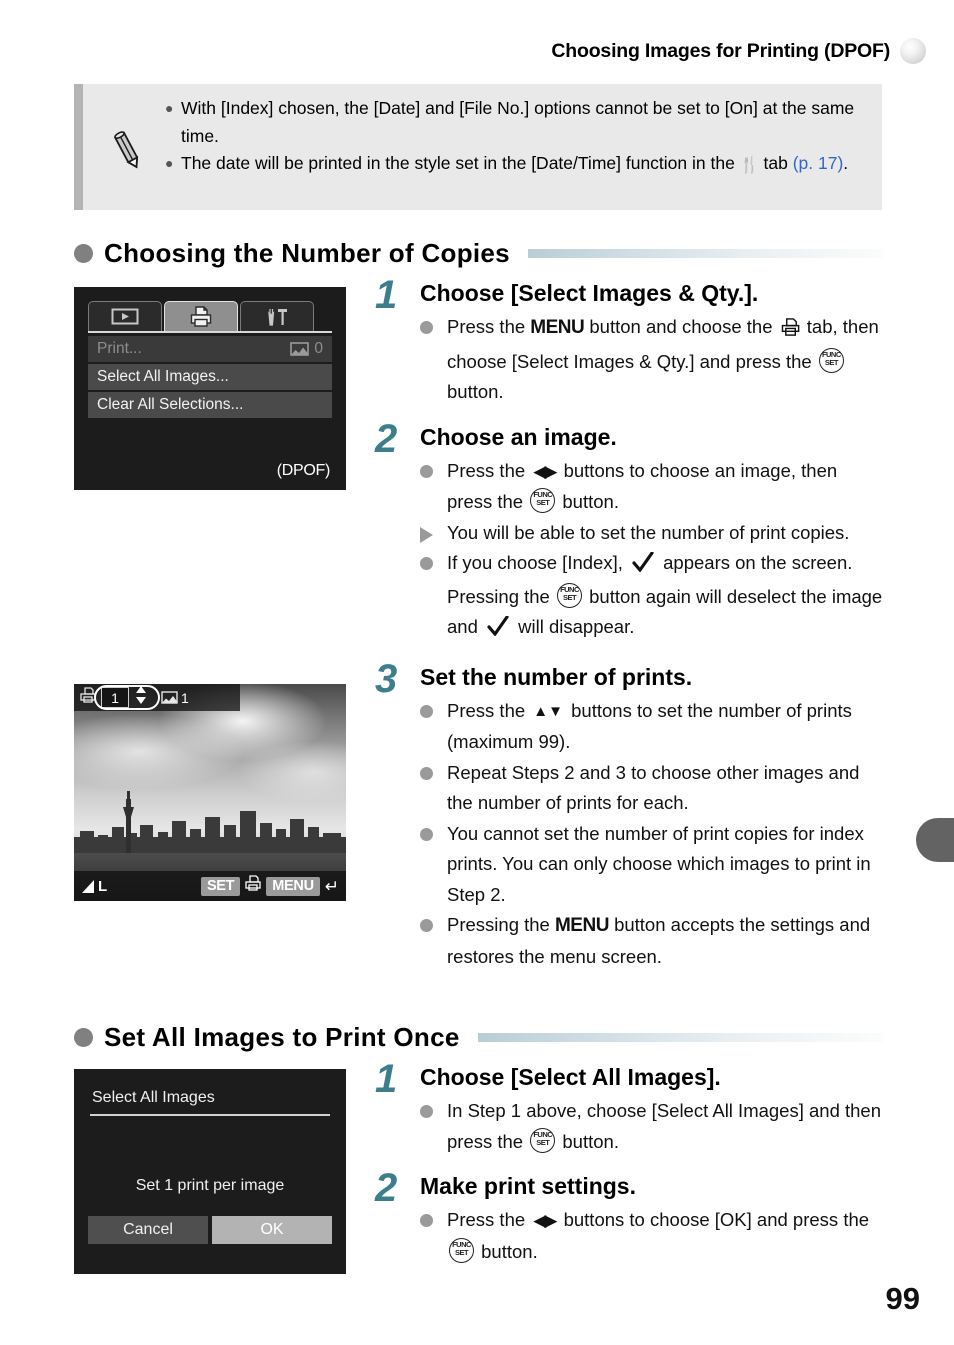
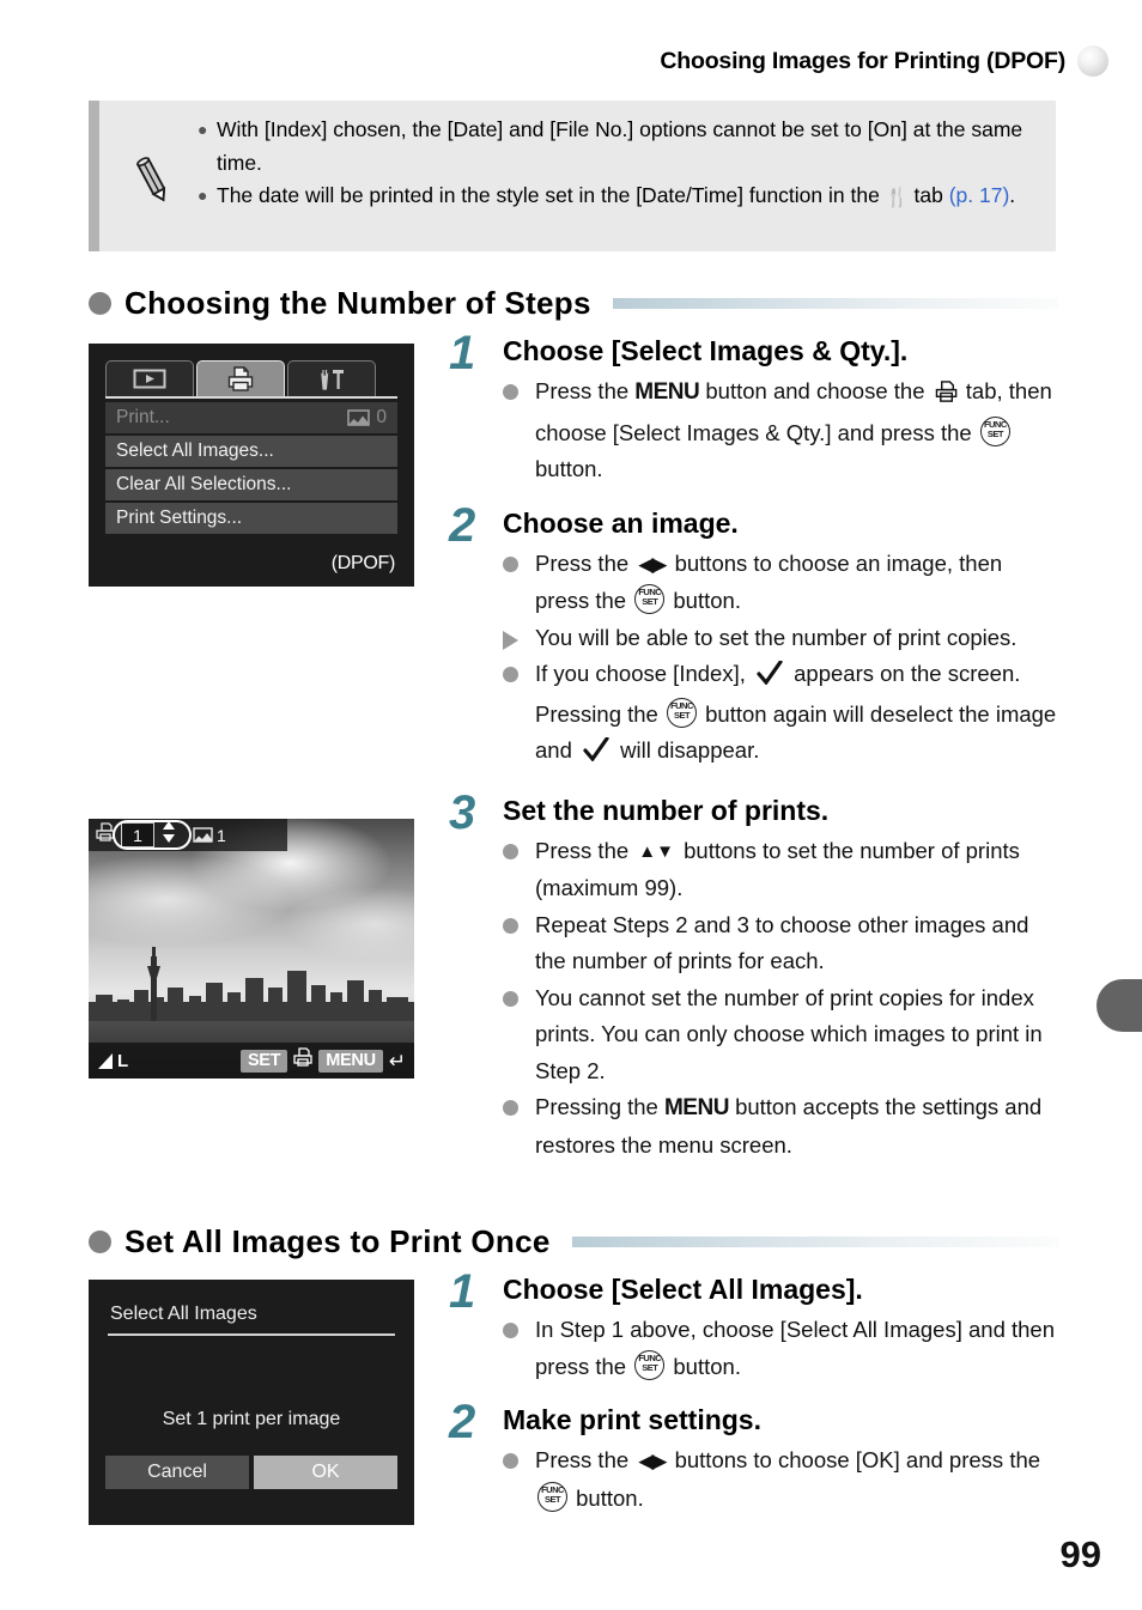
  Choosing Images for Printing (DPOF)
  ●
  With [Index] chosen, the [Date] and [File No.] options cannot be set to [On] at the same time.
  ●
  The date will be printed in the style set in the [Date/Time] function in the 🍴 tab (p. 17).
- Choosing the Number of Copies
+ Choosing the Number of Steps
  Print...
  0
  Select All Images...
  Clear All Selections...
+ Print Settings...
  (DPOF)
  1
  Choose [Select Images & Qty.].
  Press the MENU button and choose the tab, then choose [Select Images & Qty.] and press the
  FUNC
  SET
  button.
  2
  Choose an image.
  Press the ◀▶ buttons to choose an image, then press the
  FUNC
  SET
  button.
  You will be able to set the number of print copies.
  If you choose [Index], appears on the screen. Pressing the
  FUNC
  SET
  button again will deselect the image and will disappear.
  3
  Set the number of prints.
  Press the ▲▼ buttons to set the number of prints (maximum 99).
  Repeat Steps 2 and 3 to choose other images and the number of prints for each.
  You cannot set the number of print copies for index prints. You can only choose which images to print in Step 2.
  Pressing the MENU button accepts the settings and restores the menu screen.
  1
  1
  L
  SET
  MENU
  ↵
  Set All Images to Print Once
  Select All Images
  Set 1 print per image
  Cancel
  OK
  1
  Choose [Select All Images].
  In Step 1 above, choose [Select All Images] and then press the
  FUNC
  SET
  button.
  2
  Make print settings.
  Press the ◀▶ buttons to choose [OK] and press the
  FUNC
  SET
  button.
  99
